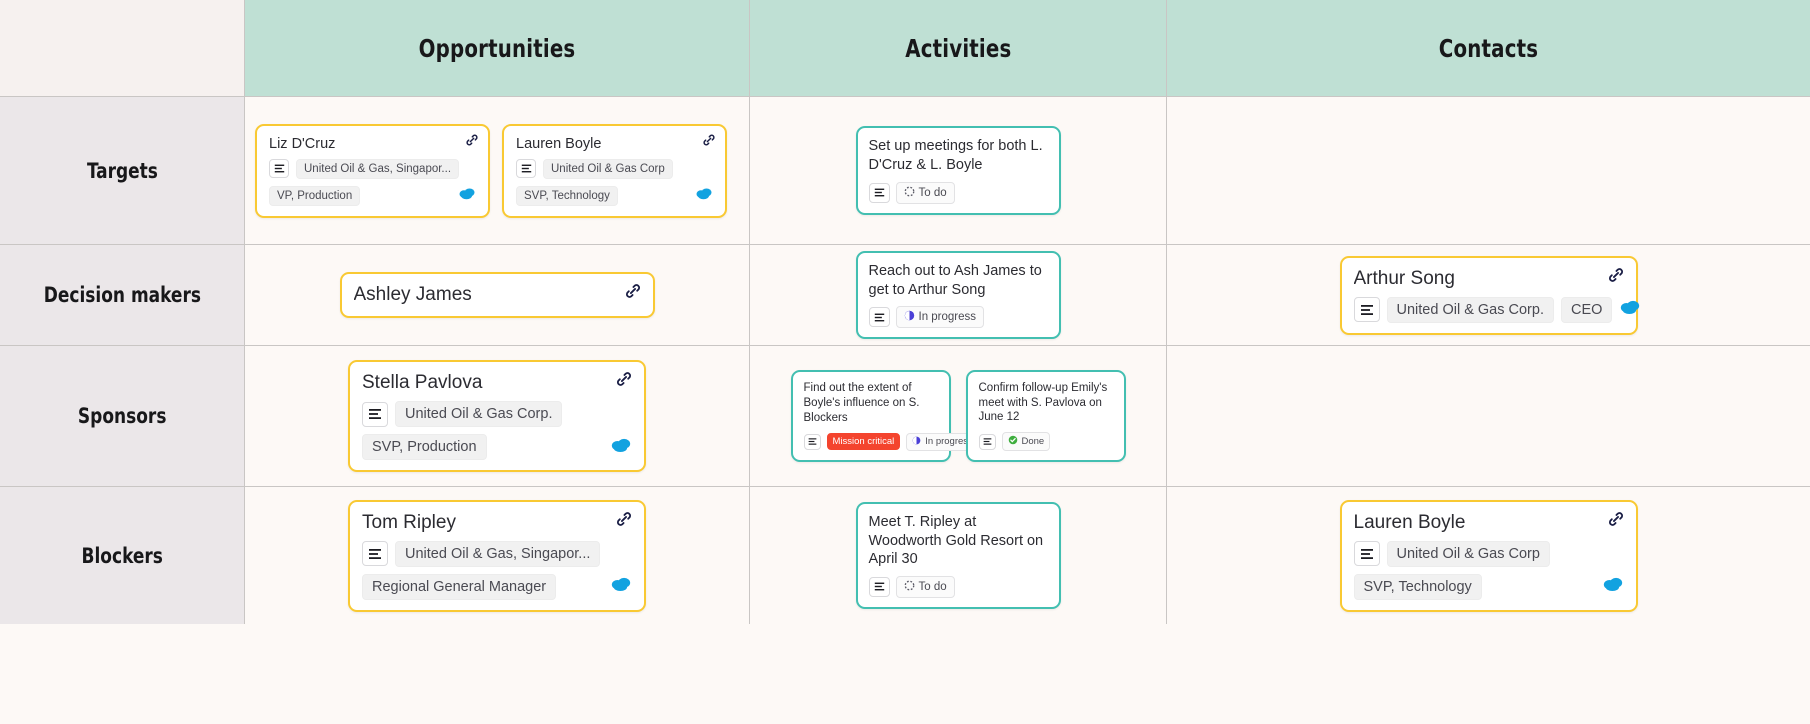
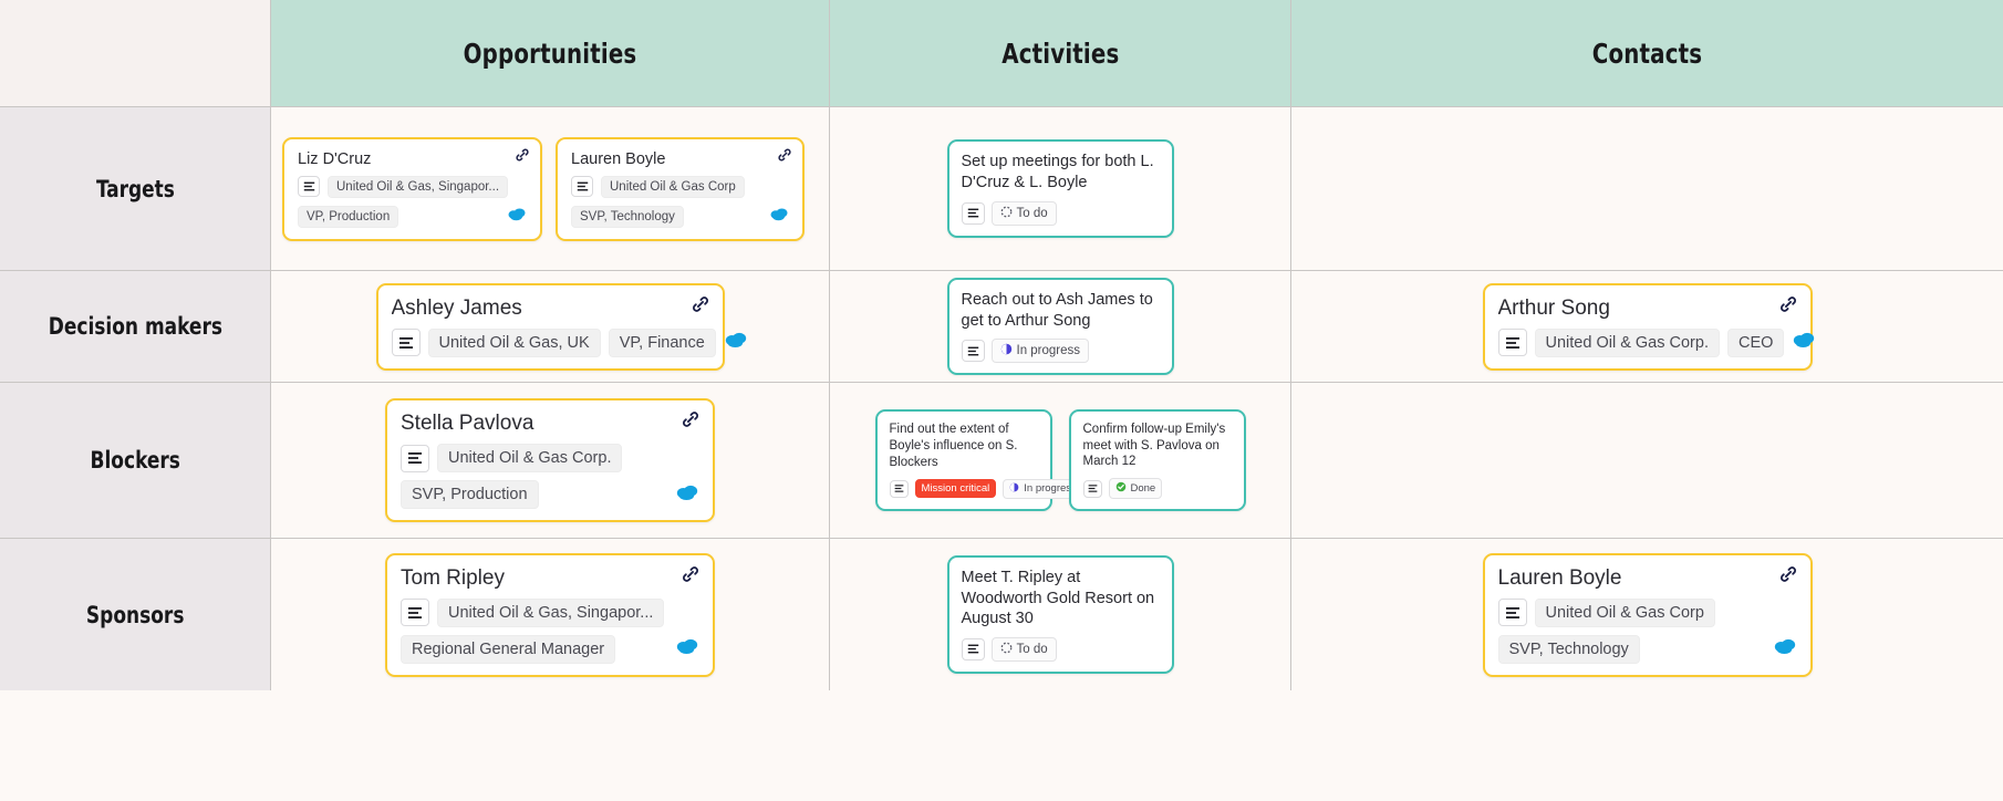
  Opportunities
  Activities
  Contacts
  Targets
  Liz D'Cruz
  United Oil & Gas, Singapor...
  VP, Production
  Lauren Boyle
  United Oil & Gas Corp
  SVP, Technology
  Set up meetings for both L. D'Cruz & L. Boyle
  To do
  Decision makers
  Ashley James
+ United Oil & Gas, UK
+ VP, Finance
  Reach out to Ash James to get to Arthur Song
  In progress
  Arthur Song
  United Oil & Gas Corp.
  CEO
- Sponsors
+ Blockers
  Stella Pavlova
  United Oil & Gas Corp.
  SVP, Production
  Find out the extent of Boyle's influence on S. Blockers
  Mission critical
  In progre
- Confirm follow-up Emily's meet with S. Pavlova on June 12
+ Confirm follow-up Emily's meet with S. Pavlova on March 12
  Done
- Blockers
+ Sponsors
  Tom Ripley
  United Oil & Gas, Singapor...
  Regional General Manager
- Meet T. Ripley at Woodworth Gold Resort on April 30
+ Meet T. Ripley at Woodworth Gold Resort on August 30
  To do
  Lauren Boyle
  United Oil & Gas Corp
  SVP, Technology
